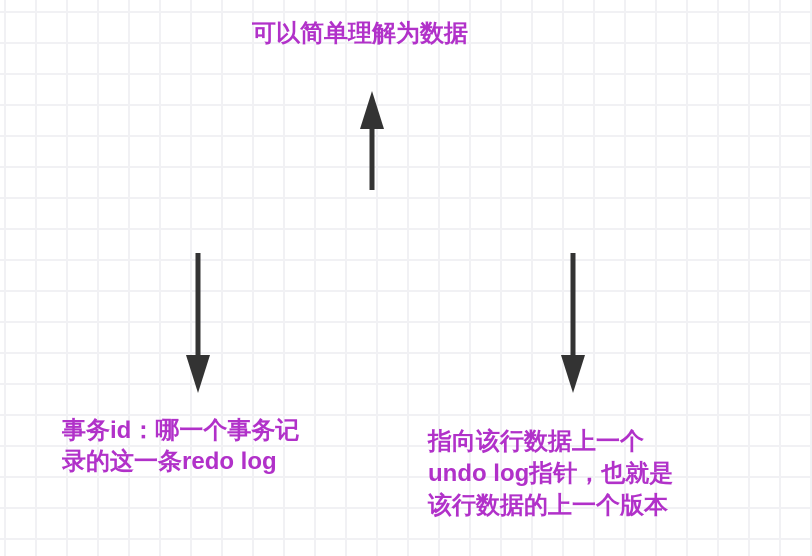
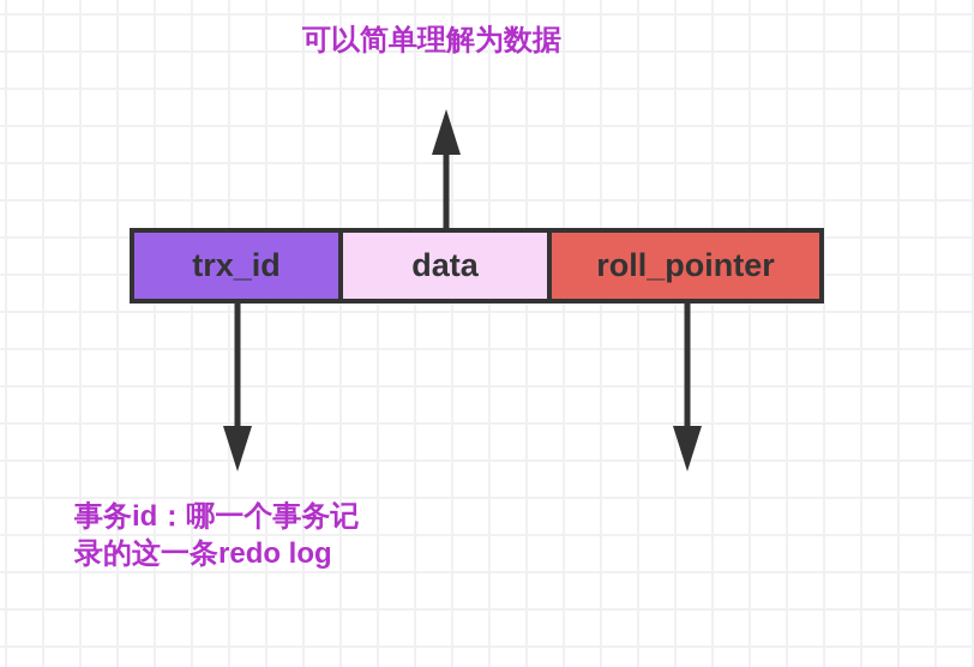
  可以简单理解为数据
+ trx_id
+ data
+ roll_pointer
  事务id：哪一个事务记
  录的这一条redo log
- 指向该行数据上一个
- undo log指针，也就是
- 该行数据的上一个版本
